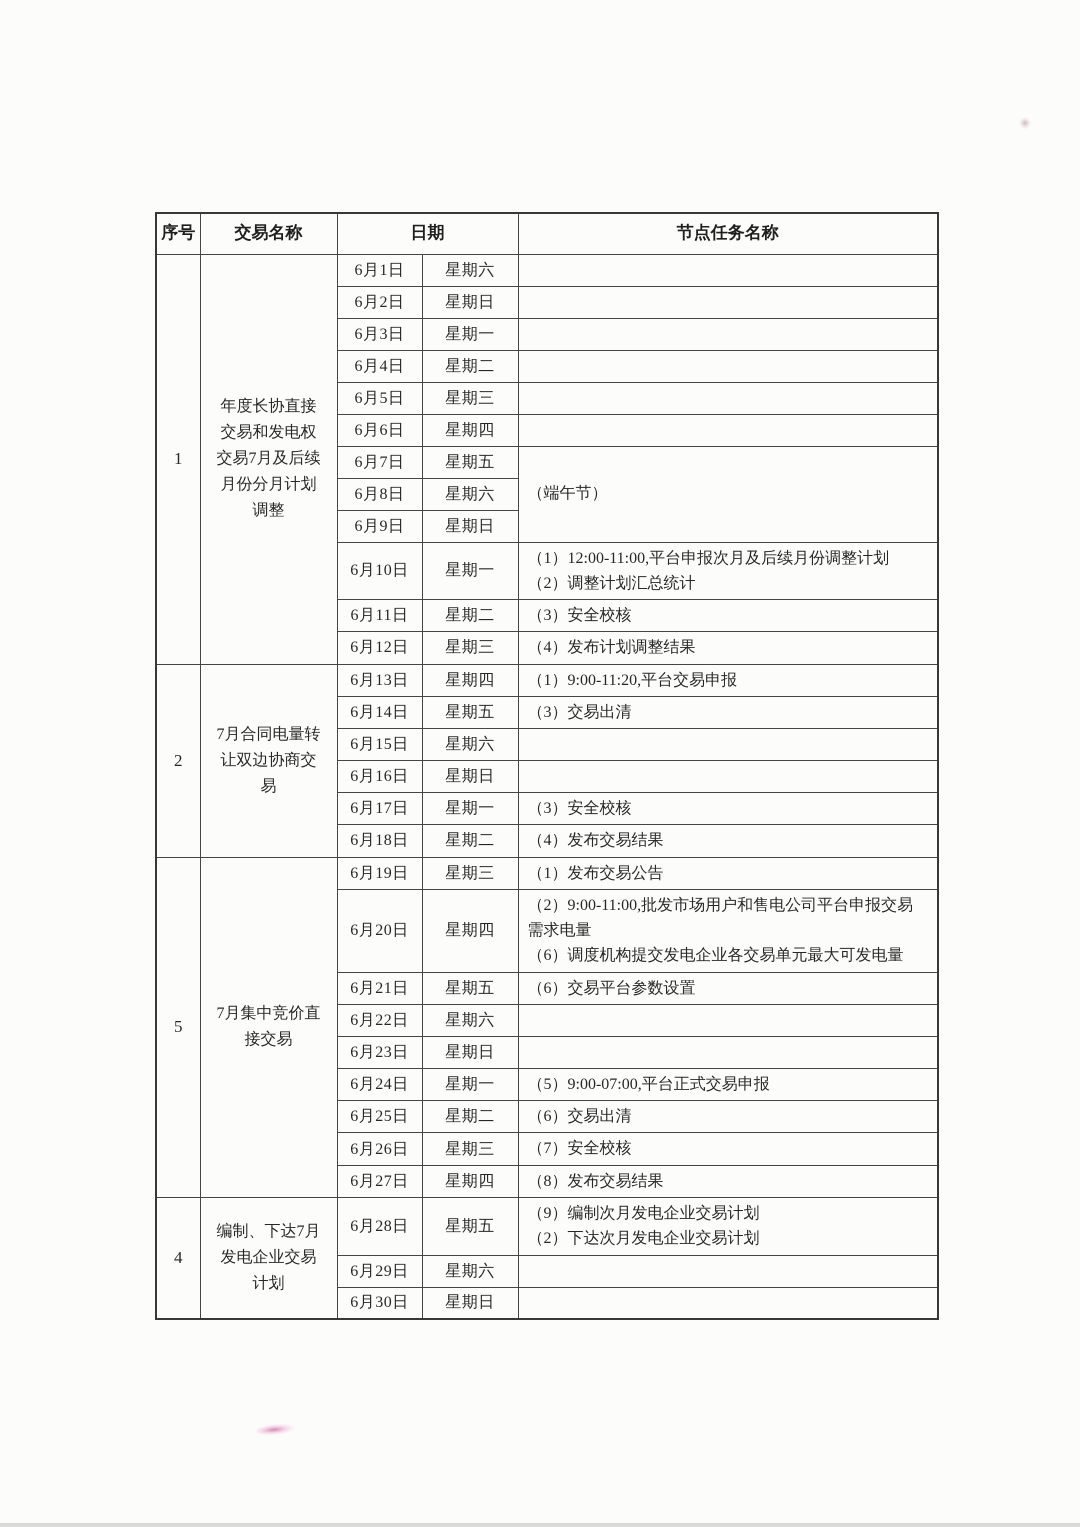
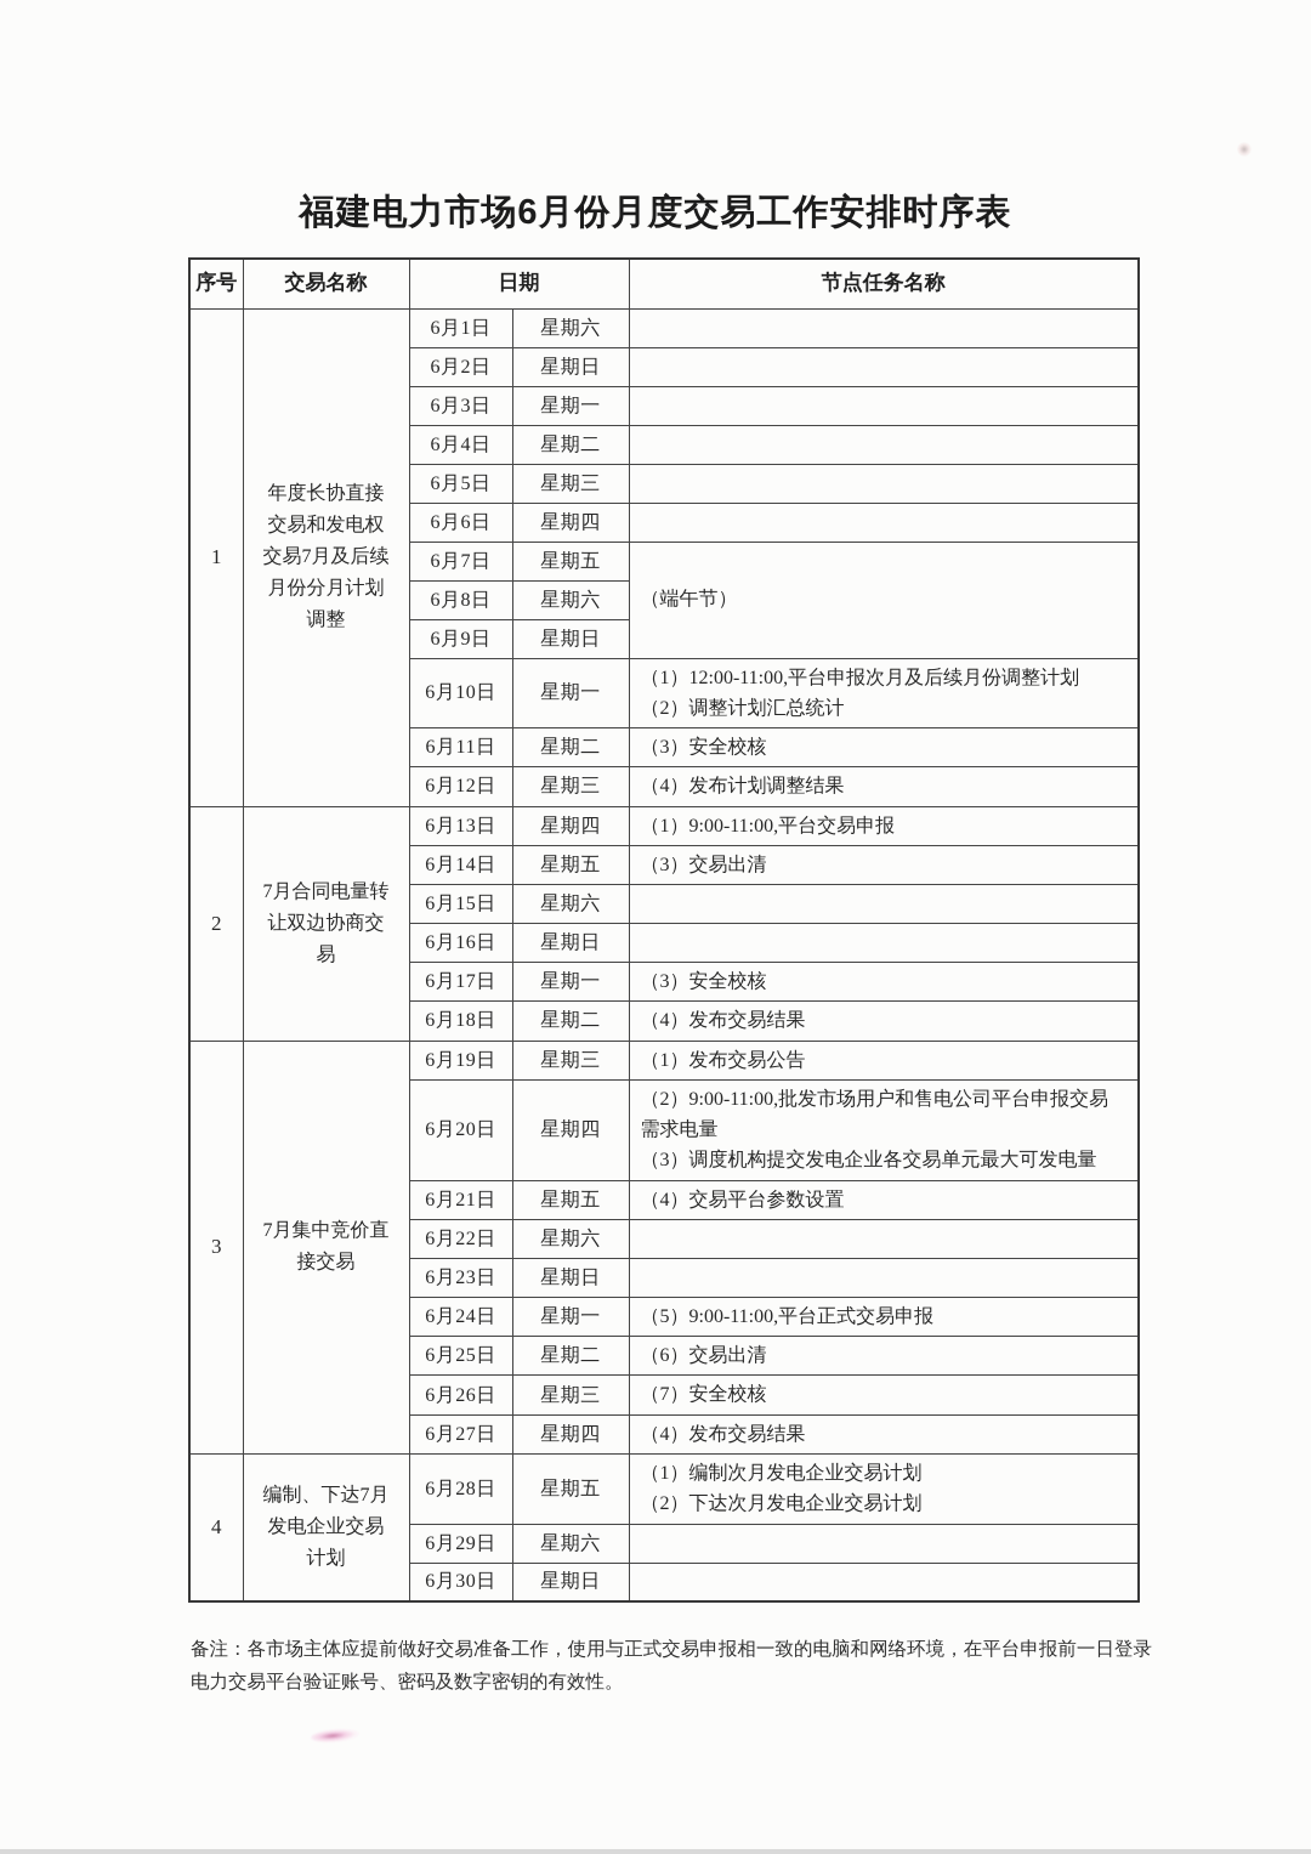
+ 福建电力市场6月份月度交易工作安排时序表
  序号	交易名称	日期	节点任务名称
  1	年度长协直接交易和发电权交易7月及后续月份分月计划调整	6月1日	星期六
  6月2日	星期日
  6月3日	星期一
  6月4日	星期二
  6月5日	星期三
  6月6日	星期四
  6月7日	星期五	（端午节）
  6月8日	星期六
  6月9日	星期日
  6月10日	星期一	（1）12:00-11:00,平台申报次月及后续月份调整计划（2）调整计划汇总统计
  6月11日	星期二	（3）安全校核
  6月12日	星期三	（4）发布计划调整结果
- 2	7月合同电量转让双边协商交易	6月13日	星期四	（1）9:00-11:20,平台交易申报
+ 2	7月合同电量转让双边协商交易	6月13日	星期四	（1）9:00-11:00,平台交易申报
  6月14日	星期五	（3）交易出清
  6月15日	星期六
  6月16日	星期日
  6月17日	星期一	（3）安全校核
  6月18日	星期二	（4）发布交易结果
- 5	7月集中竞价直接交易	6月19日	星期三	（1）发布交易公告
+ 3	7月集中竞价直接交易	6月19日	星期三	（1）发布交易公告
- 6月20日	星期四	（2）9:00-11:00,批发市场用户和售电公司平台申报交易需求电量（6）调度机构提交发电企业各交易单元最大可发电量
+ 6月20日	星期四	（2）9:00-11:00,批发市场用户和售电公司平台申报交易需求电量（3）调度机构提交发电企业各交易单元最大可发电量
- 6月21日	星期五	（6）交易平台参数设置
+ 6月21日	星期五	（4）交易平台参数设置
  6月22日	星期六
  6月23日	星期日
- 6月24日	星期一	（5）9:00-07:00,平台正式交易申报
+ 6月24日	星期一	（5）9:00-11:00,平台正式交易申报
  6月25日	星期二	（6）交易出清
  6月26日	星期三	（7）安全校核
- 6月27日	星期四	（8）发布交易结果
+ 6月27日	星期四	（4）发布交易结果
- 4	编制、下达7月发电企业交易计划	6月28日	星期五	（9）编制次月发电企业交易计划（2）下达次月发电企业交易计划
+ 4	编制、下达7月发电企业交易计划	6月28日	星期五	（1）编制次月发电企业交易计划（2）下达次月发电企业交易计划
  6月29日	星期六
  6月30日	星期日
+ 备注：各市场主体应提前做好交易准备工作，使用与正式交易申报相一致的电脑和网络环境，在平台申报前一日登录电力交易平台验证账号、密码及数字密钥的有效性。
